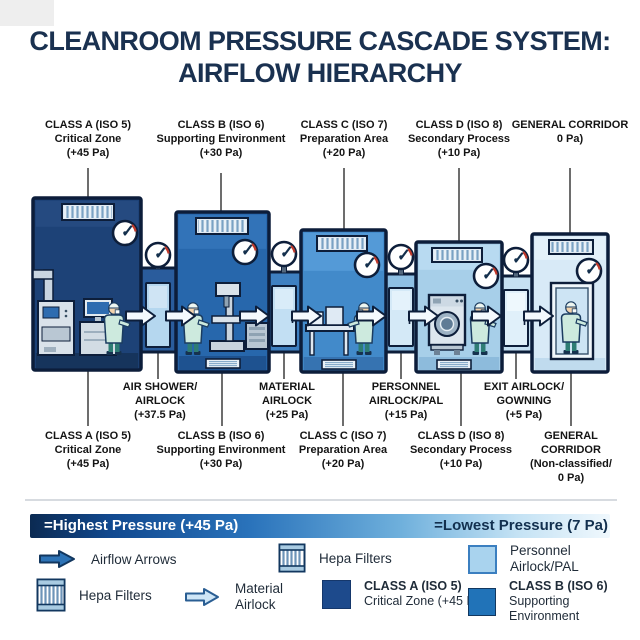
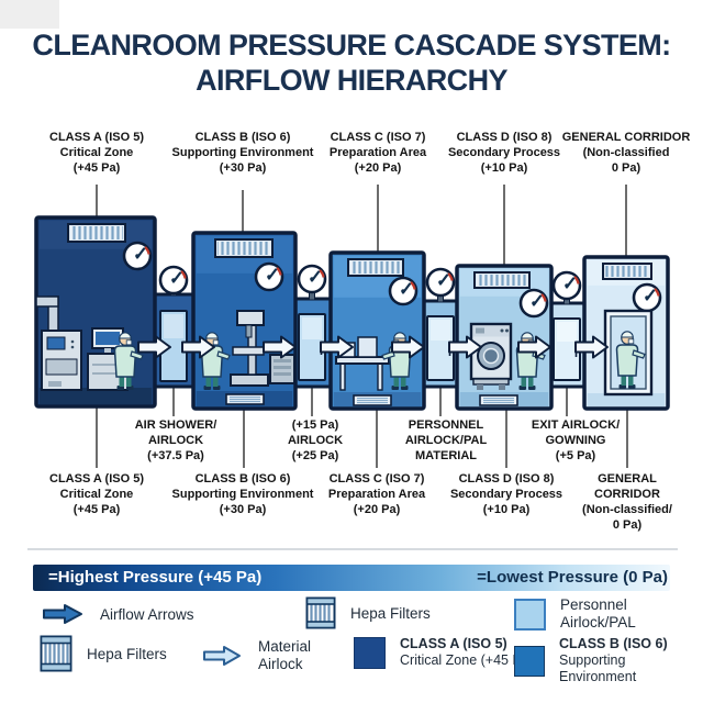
  CLEANROOM PRESSURE CASCADE SYSTEM:
  AIRFLOW HIERARCHY
  CLASS A (ISO 5)
  Critical Zone
  (+45 Pa)
  CLASS B (ISO 6)
  Supporting Environment
  (+30 Pa)
  CLASS C (ISO 7)
  Preparation Area
  (+20 Pa)
  CLASS D (ISO 8)
  Secondary Process
  (+10 Pa)
  GENERAL CORRIDOR
+ (Non-classified
  0 Pa)
  AIR SHOWER/
  AIRLOCK
  (+37.5 Pa)
- MATERIAL
+ (+15 Pa)
  AIRLOCK
  (+25 Pa)
  PERSONNEL
  AIRLOCK/PAL
- (+15 Pa)
+ MATERIAL
  EXIT AIRLOCK/
  GOWNING
  (+5 Pa)
  CLASS A (ISO 5)
  Critical Zone
  (+45 Pa)
  CLASS B (ISO 6)
  Supporting Environment
  (+30 Pa)
  CLASS C (ISO 7)
  Preparation Area
  (+20 Pa)
  CLASS D (ISO 8)
  Secondary Process
  (+10 Pa)
  GENERAL
  CORRIDOR
  (Non-classified/
  0 Pa)
  =Highest Pressure (+45 Pa)
- =Lowest Pressure (7 Pa)
+ =Lowest Pressure (0 Pa)
  Airflow Arrows
  Hepa Filters
  Material
  Airlock
  Hepa Filters
  CLASS A (ISO 5)
  Critical Zone (+45
  Personnel
  Airlock/PAL
  CLASS B (ISO 6)
  Supporting Environment
